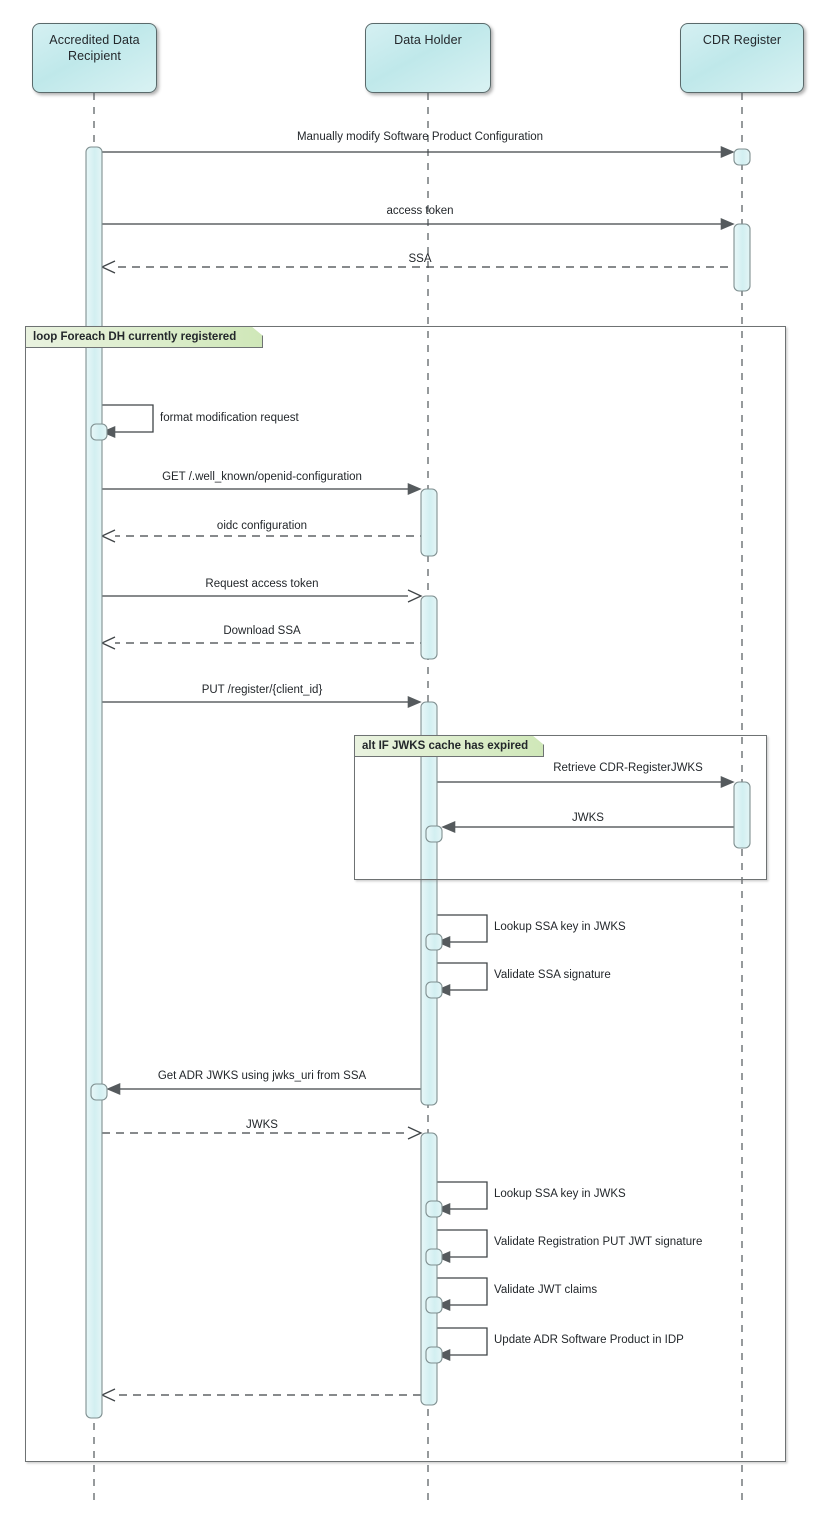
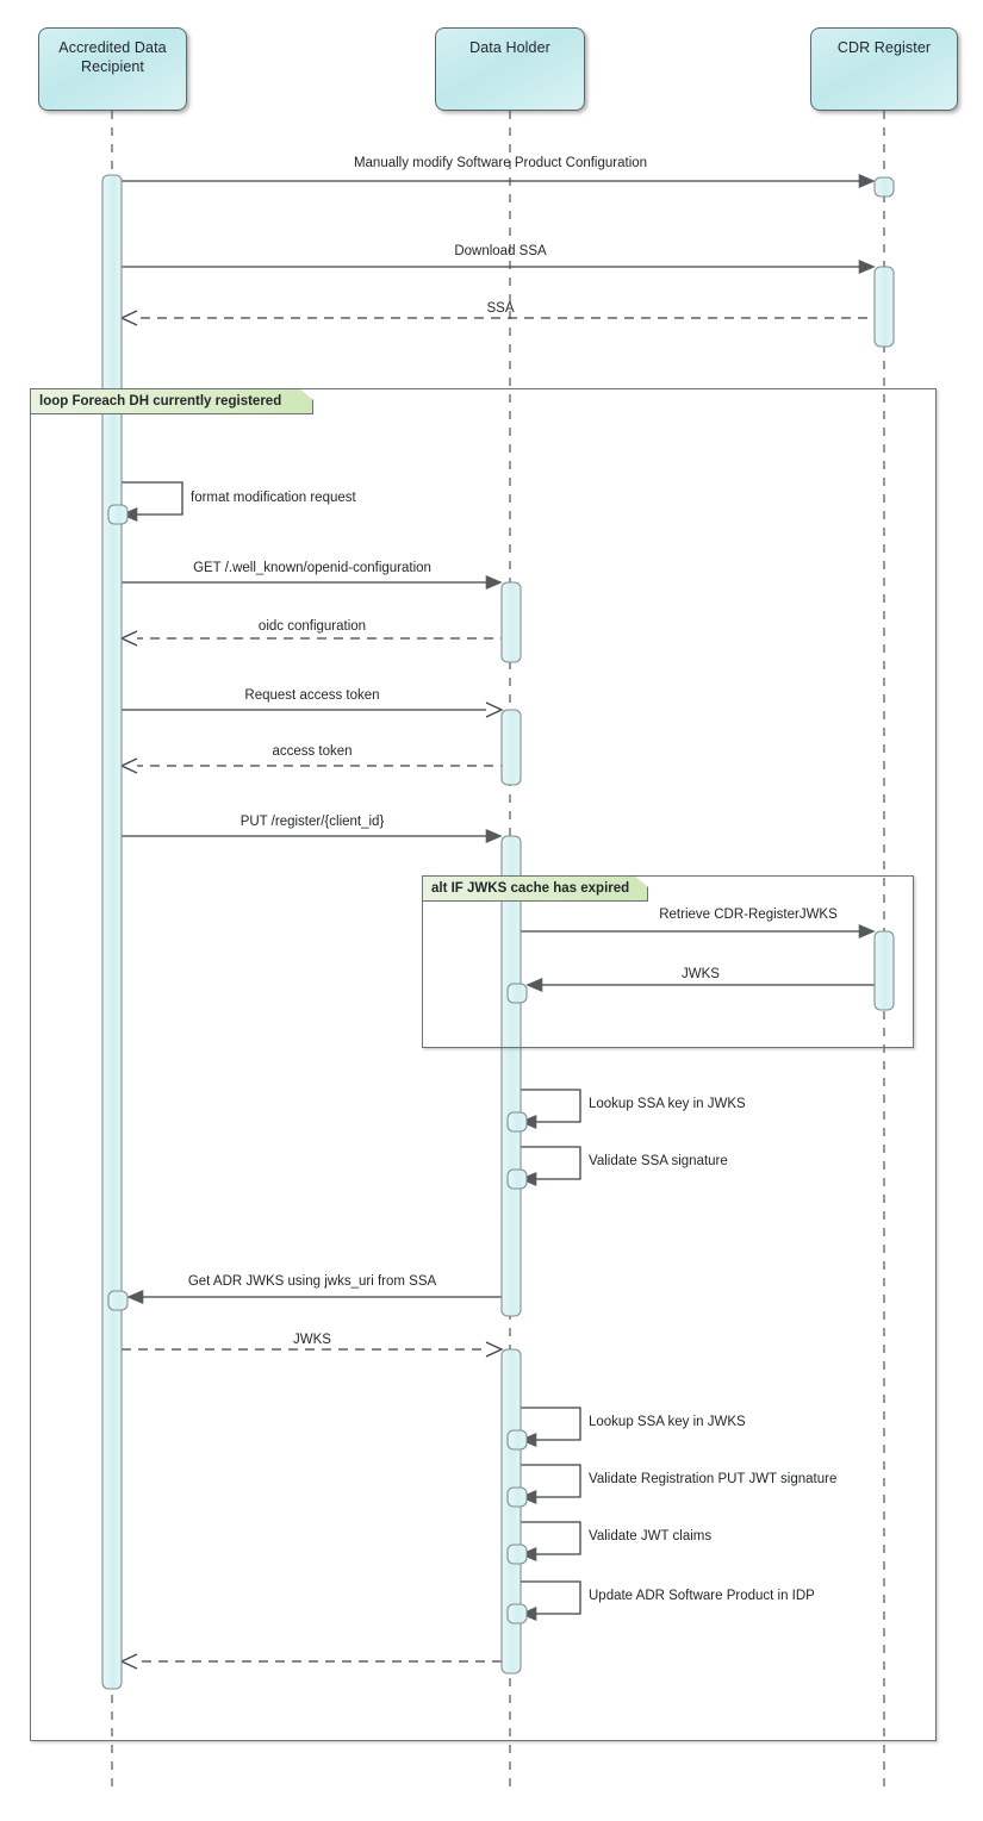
  Accredited Data Recipient
  Data Holder
  CDR Register
  loop Foreach DH currently registered
  alt IF JWKS cache has expired
  Manually modify Software Product Configuration
- access token
+ Download SSA
  SSA
  format modification request
  GET /.well_known/openid-configuration
  oidc configuration
  Request access token
- Download SSA
+ access token
  PUT /register/{client_id}
  Retrieve CDR-RegisterJWKS
  JWKS
  Lookup SSA key in JWKS
  Validate SSA signature
  Get ADR JWKS using jwks_uri from SSA
  JWKS
  Lookup SSA key in JWKS
  Validate Registration PUT JWT signature
  Validate JWT claims
  Update ADR Software Product in IDP
